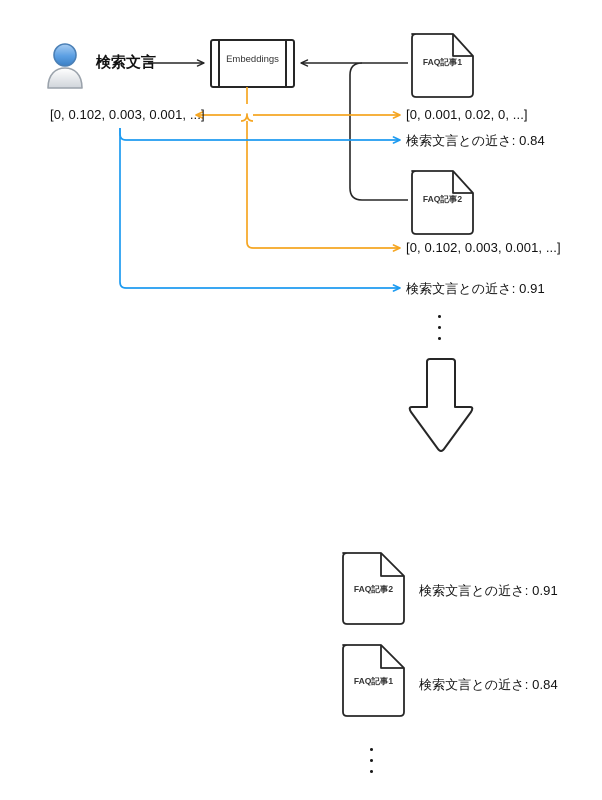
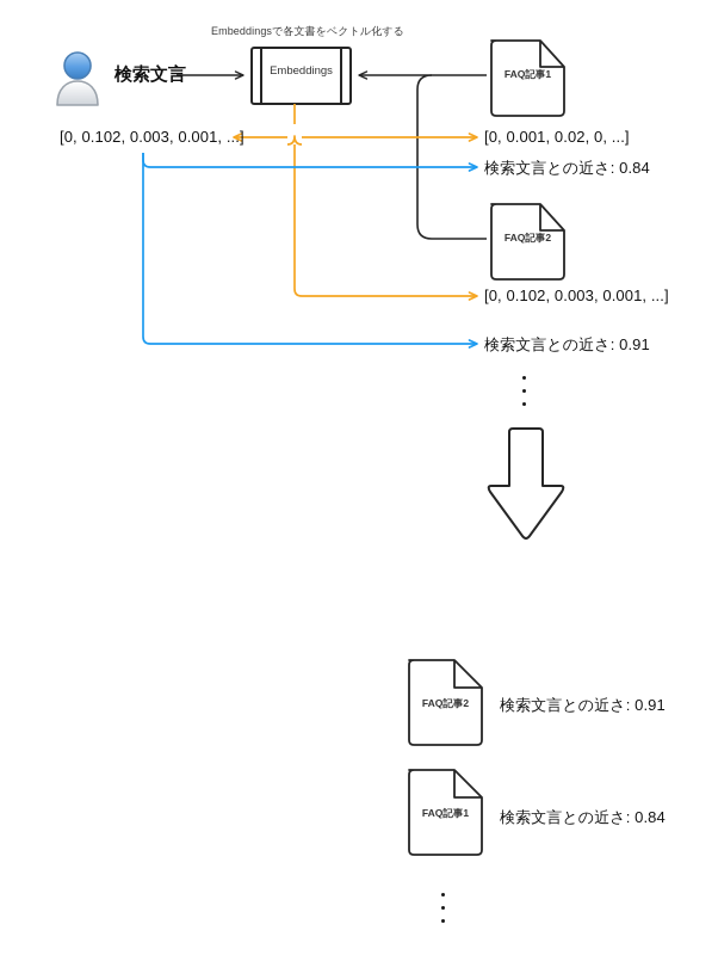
+ Embeddingsで各文書をベクトル化する
  検索文言
  Embeddings
  [0, 0.102, 0.003, 0.001, ...]
  FAQ記事1
  [0, 0.001, 0.02, 0, ...]
  検索文言との近さ: 0.84
  FAQ記事2
  [0, 0.102, 0.003, 0.001, ...]
  検索文言との近さ: 0.91
  FAQ記事2
  検索文言との近さ: 0.91
  FAQ記事1
  検索文言との近さ: 0.84
